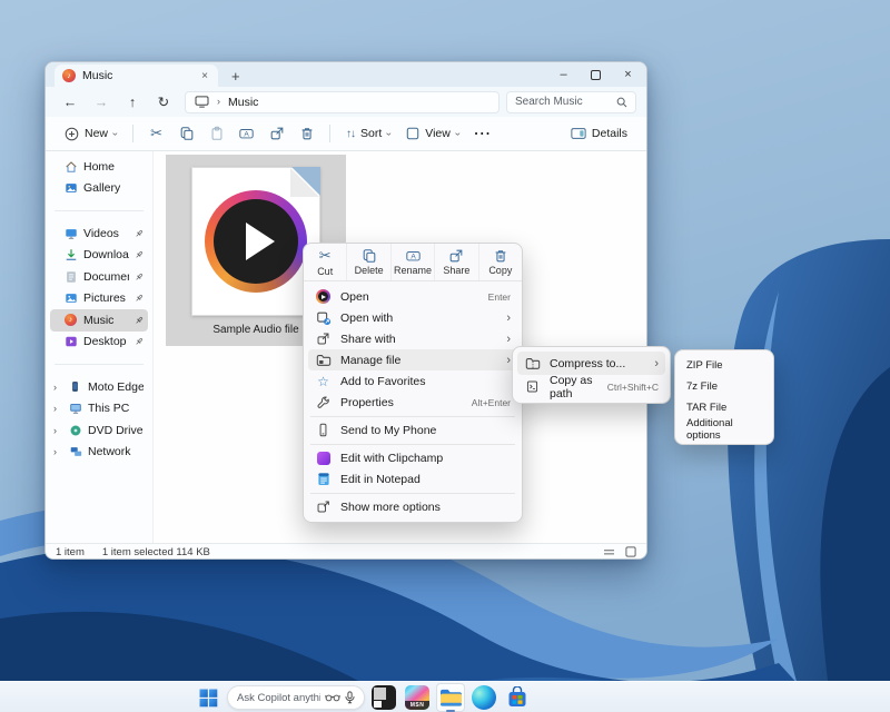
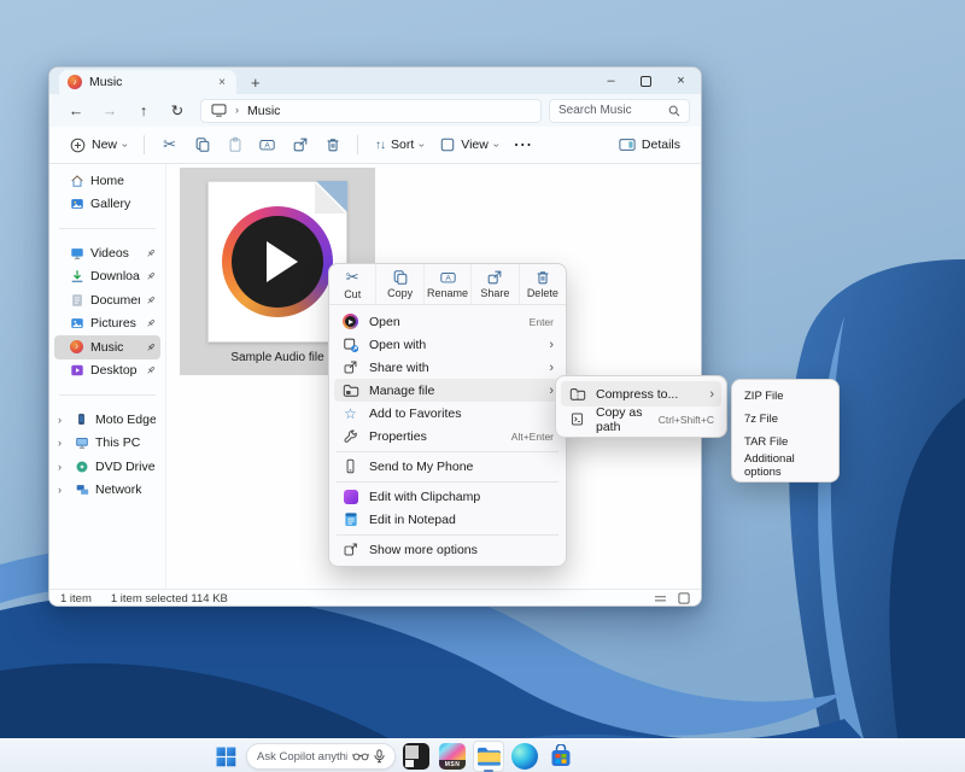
  Music
  ×
  +
  –
  ×
  ←
  →
  ↑
  ↻
  ›
  Music
  Search Music
  New
  ✂
  ↑↓
  Sort
  View
  ⋯
  Details
  Home
  Gallery
  Videos
  Downloa
  Pictures
  Music
  Desktop
  ›
  ›
  This PC
  ›
  ›
  Network
  Sample Audio file
  1 item
  1 item selected 114 KB
  ✂
  Cut
- Delete
+ Copy
  Rename
  Share
- Copy
+ Delete
  Open
  Enter
  Open with
  ›
  Share with
  ›
  Manage file
  ›
  ☆
  Add to Favorites
  Properties
  Alt+Enter
  Send to My Phone
  Edit with Clipchamp
  Edit in Notepad
  Show more options
  Compress to...
  ›
  Copy as path
  Ctrl+Shift+C
  ZIP File
  7z File
  TAR File
  Additional options
  Ask Copilot anythi
